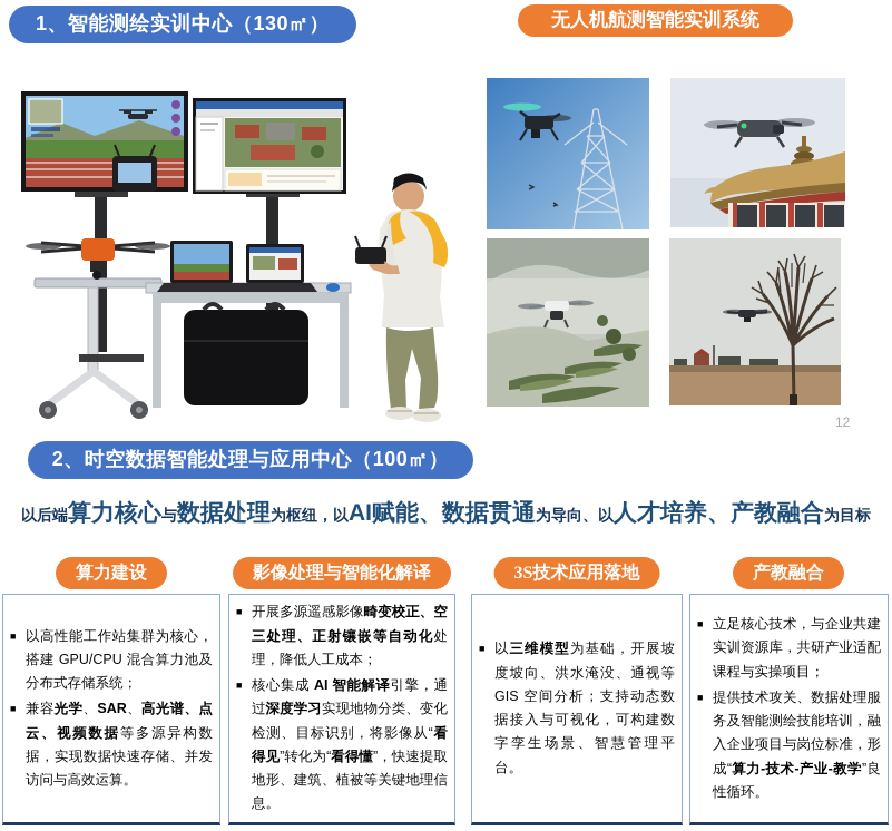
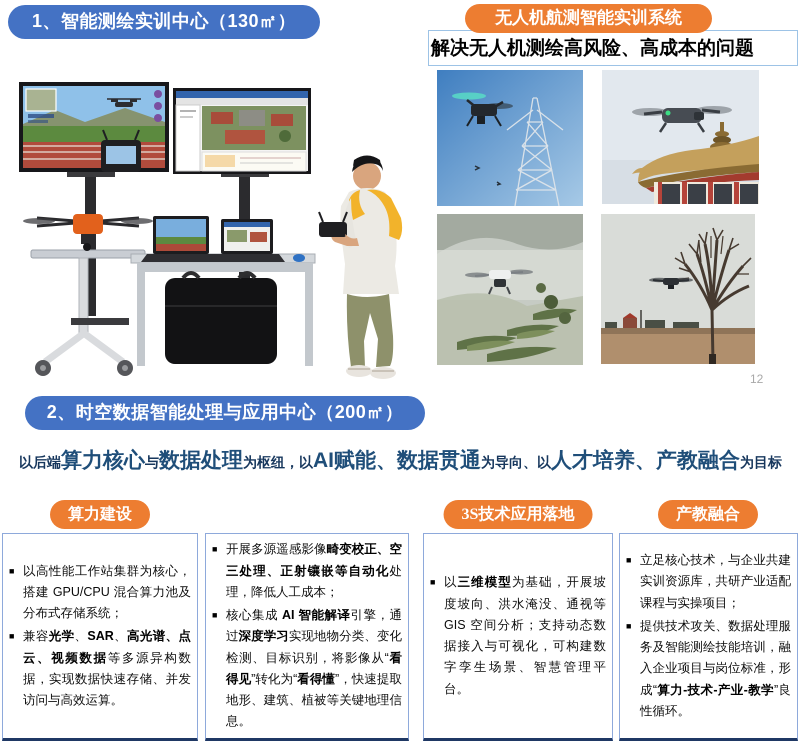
  1、智能测绘实训中心（130㎡）
  无人机航测智能实训系统
+ 解决无人机测绘高风险、高成本的问题
  12
- 2、时空数据智能处理与应用中心（100㎡）
+ 2、时空数据智能处理与应用中心（200㎡）
  以后端算力核心与数据处理为枢纽，以AI赋能、数据贯通为导向、以人才培养、产教融合为目标
  算力建设
- 影像处理与智能化解译
  3S技术应用落地
  产教融合
  ■
  以高性能工作站集群为核心，搭建 GPU/CPU 混合算力池及分布式存储系统；
  ■
  兼容光学、SAR、高光谱、点云、视频数据等多源异构数据，实现数据快速存储、并发访问与高效运算。
  ■
  开展多源遥感影像畸变校正、空三处理、正射镶嵌等自动化处理，降低人工成本；
  ■
  核心集成 AI 智能解译引擎，通过深度学习实现地物分类、变化检测、目标识别，将影像从“看得见”转化为“看得懂”，快速提取地形、建筑、植被等关键地理信息。
  ■
  以三维模型为基础，开展坡度坡向、洪水淹没、通视等 GIS 空间分析；支持动态数据接入与可视化，可构建数字孪生场景、智慧管理平台。
  ■
  立足核心技术，与企业共建实训资源库，共研产业适配课程与实操项目；
  ■
  提供技术攻关、数据处理服务及智能测绘技能培训，融入企业项目与岗位标准，形成“算力-技术-产业-教学”良性循环。
